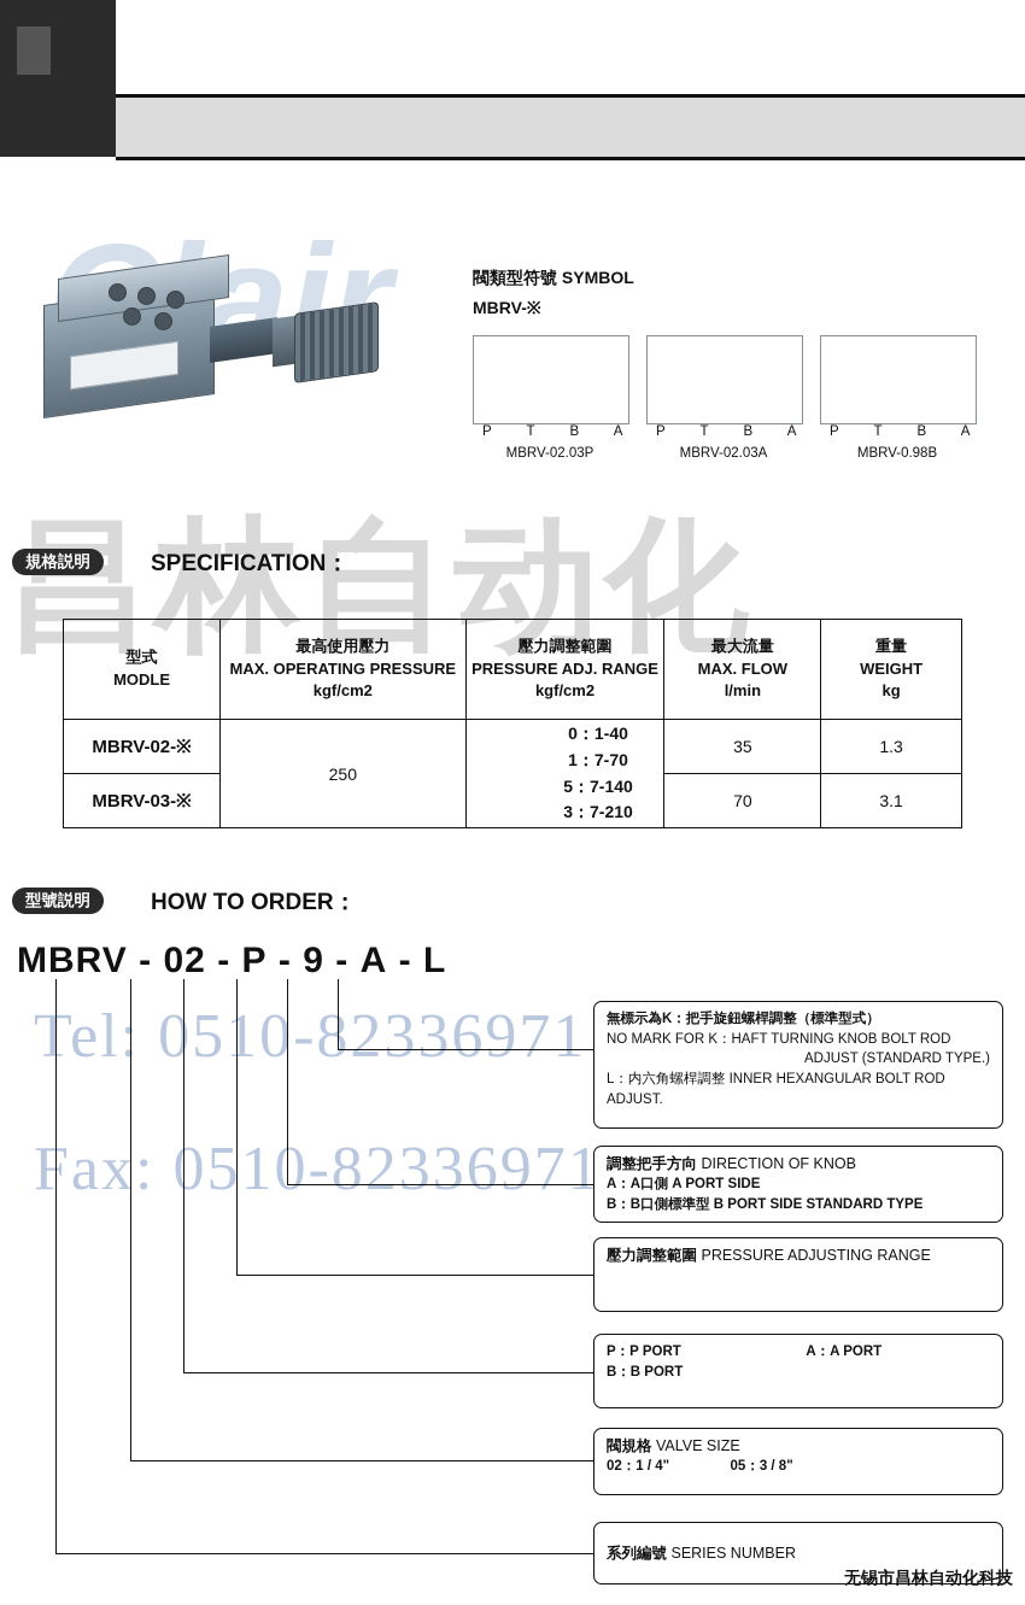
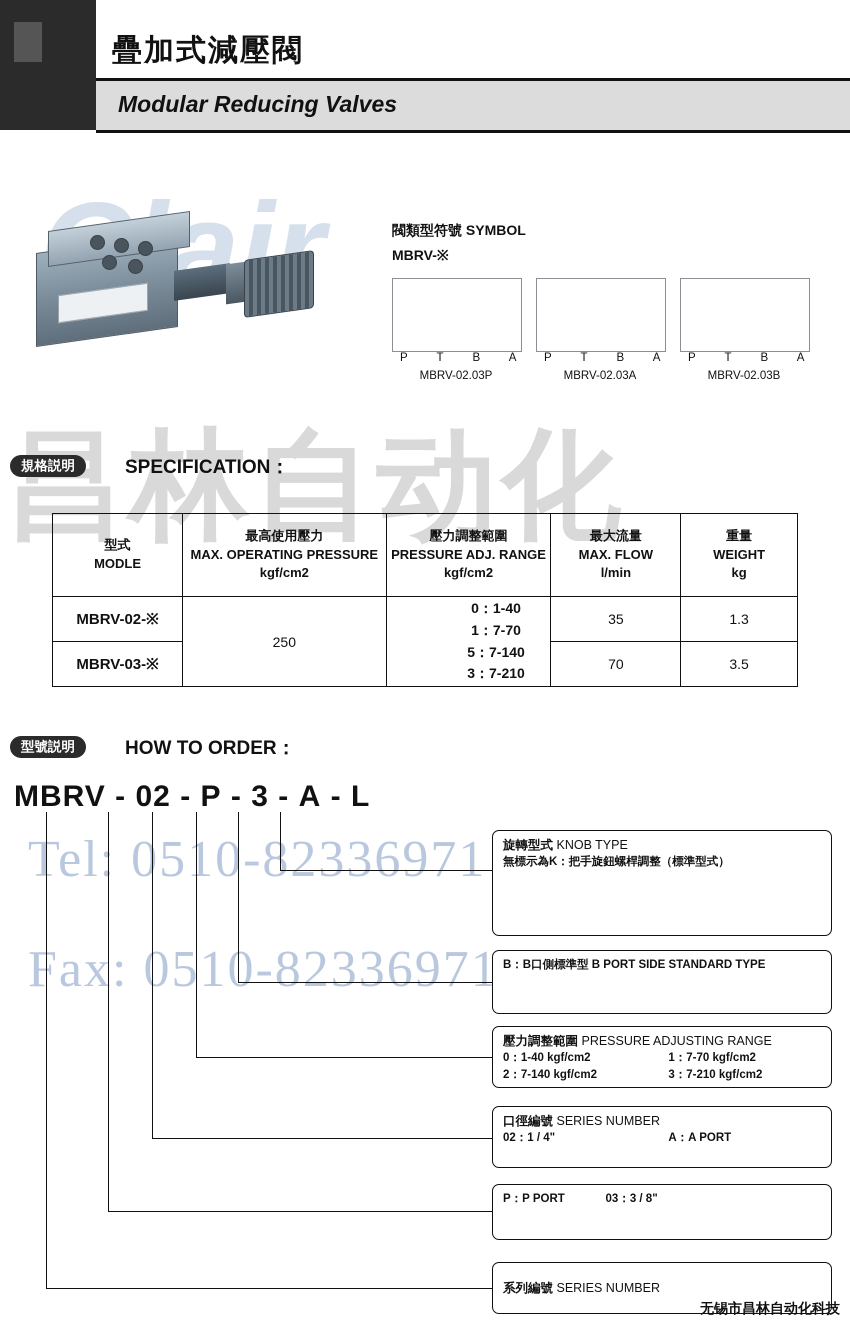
+ 疊加式減壓閥
+ Modular Reducing Valves
  昌林自动化
  Tel 0510-82336971
  Fax: 0510-82336971
  閥類型符號 SYMBOL
  MBRV-※
  P T B A
  MBRV-02.03P
  P T B A
  MBRV-02.03A
  P T B A
- MBRV-0.98B
+ MBRV-02.03B
  規格説明
  SPECIFICATION：
  型式 MODLE	最高使用壓力 MAX. OPERATING PRESSURE kgf/cm2	壓力調整範圍 PRESSURE ADJ. RANGE kgf/cm2	最大流量 MAX. FLOW l/min	重量 WEIGHT kg
  MBRV-02-※	250	0：1-40 1：7-70 5：7-140 3：7-210	35	1.3
- MBRV-03-※	70	3.1
+ MBRV-03-※	70	3.5
  型號説明
  HOW TO ORDER：
- MBRV - 02 - P - 9 - A - L
+ MBRV - 02 - P - 3 - A - L
+ 旋轉型式 KNOB TYPE
  無標示為K：把手旋鈕螺桿調整（標準型式）
- NO MARK FOR K：HAFT TURNING KNOB BOLT ROD
- ADJUST (STANDARD TYPE.)
- L：内六角螺桿調整 INNER HEXANGULAR BOLT ROD
- ADJUST.
- 調整把手方向 DIRECTION OF KNOB
- A：A口側 A PORT SIDE
  B：B口側標準型 B PORT SIDE STANDARD TYPE
  壓力調整範圍 PRESSURE ADJUSTING RANGE
+ 0：1-40 kgf/cm2
+ 1：7-70 kgf/cm2
+ 2：7-140 kgf/cm2
+ 3：7-210 kgf/cm2
+ 口徑編號 SERIES NUMBER
- P：P PORT
+ 02：1 / 4"
  A：A PORT
- B：B PORT
- 閥規格 VALVE SIZE
- 02：1 / 4"
+ P：P PORT
- 05：3 / 8"
+ 03：3 / 8"
  系列編號 SERIES NUMBER
  无锡市昌林自动化科技
